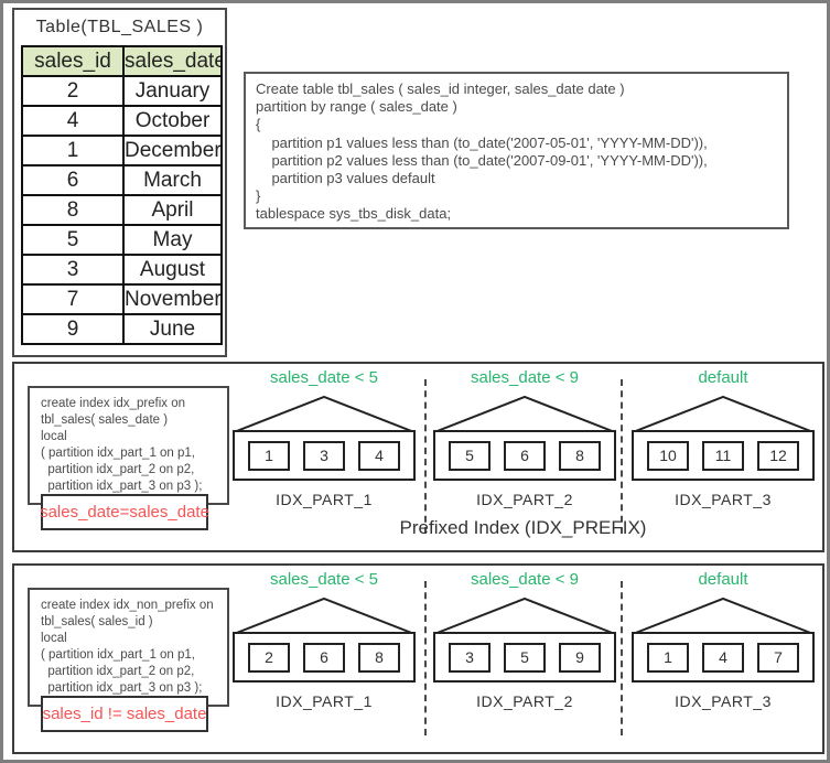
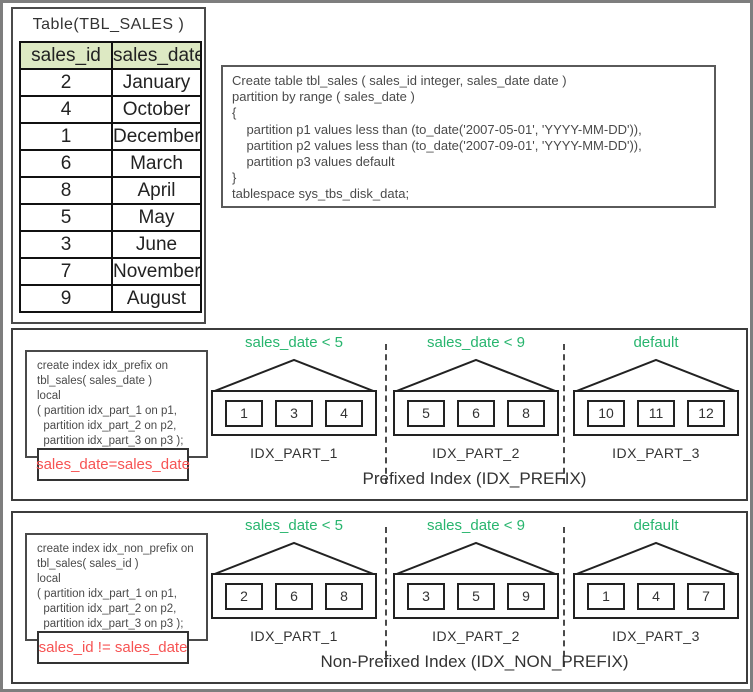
  Table(TBL_SALES )
  sales_id	sales_date
  2	January
  4	October
  1	December
  6	March
  8	April
  5	May
- 3	August
+ 3	June
  7	November
- 9	June
+ 9	August
  Create table tbl_sales ( sales_id integer, sales_date date )
  partition by range ( sales_date )
  {
  partition p1 values less than (to_date('2007-05-01', 'YYYY-MM-DD')),
  partition p2 values less than (to_date('2007-09-01', 'YYYY-MM-DD')),
  partition p3 values default
  }
  tablespace sys_tbs_disk_data;
  create index idx_prefix on
  tbl_sales( sales_date )
  local
  ( partition idx_part_1 on p1,
  partition idx_part_2 on p2,
  partition idx_part_3 on p3 );
  sales_date=sales_date
  sales_date < 5
  1
  3
  4
  IDX_PART_1
  sales_date < 9
  5
  6
  8
  IDX_PART_2
  default
  10
  11
  12
  IDX_PART_3
  Prefixed Index (IDX_PREFIX)
  create index idx_non_prefix on
  tbl_sales( sales_id )
  local
  ( partition idx_part_1 on p1,
  partition idx_part_2 on p2,
  partition idx_part_3 on p3 );
  sales_id != sales_date
  sales_date < 5
  2
  6
  8
  IDX_PART_1
  sales_date < 9
  3
  5
  9
  IDX_PART_2
  default
  1
  4
  7
  IDX_PART_3
+ Non-Prefixed Index (IDX_NON_PREFIX)
